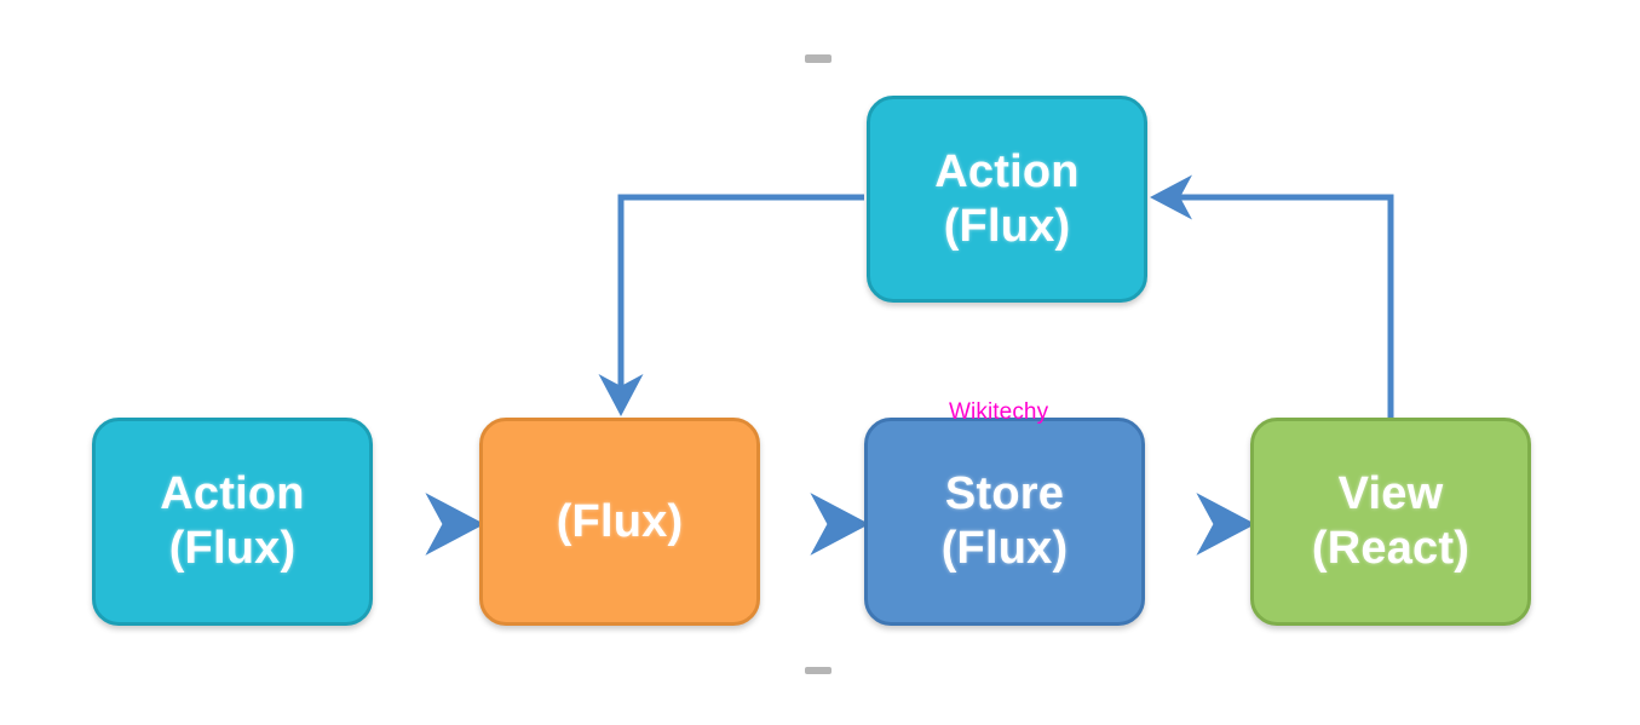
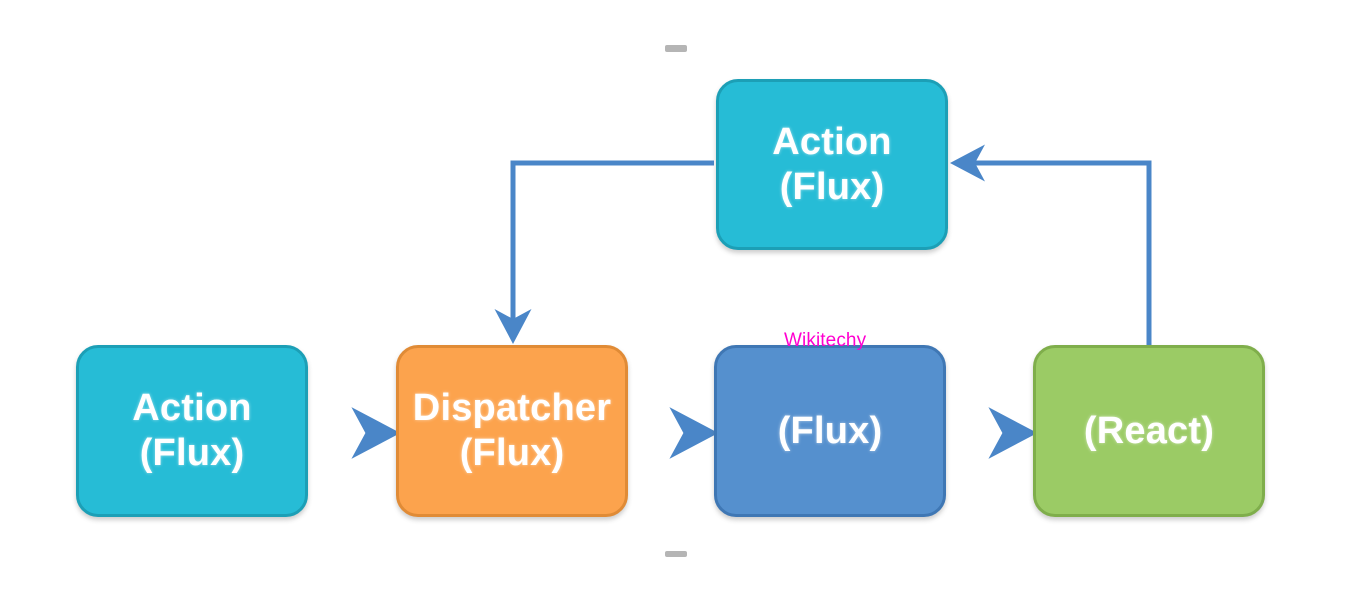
  Action
  (Flux)
  Action
  (Flux)
+ Dispatcher
  (Flux)
- Store
  (Flux)
- View
  (React)
  Wikitechy
